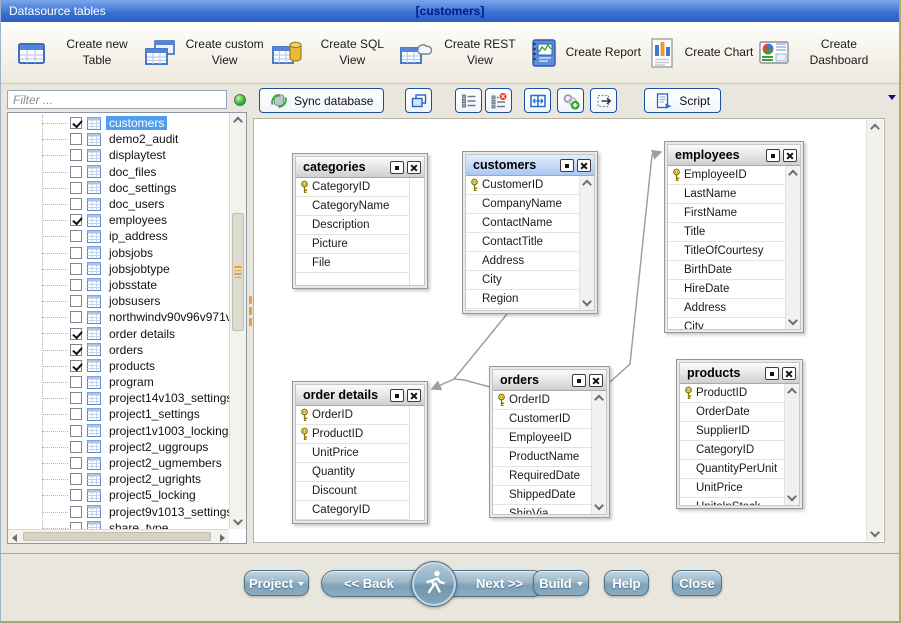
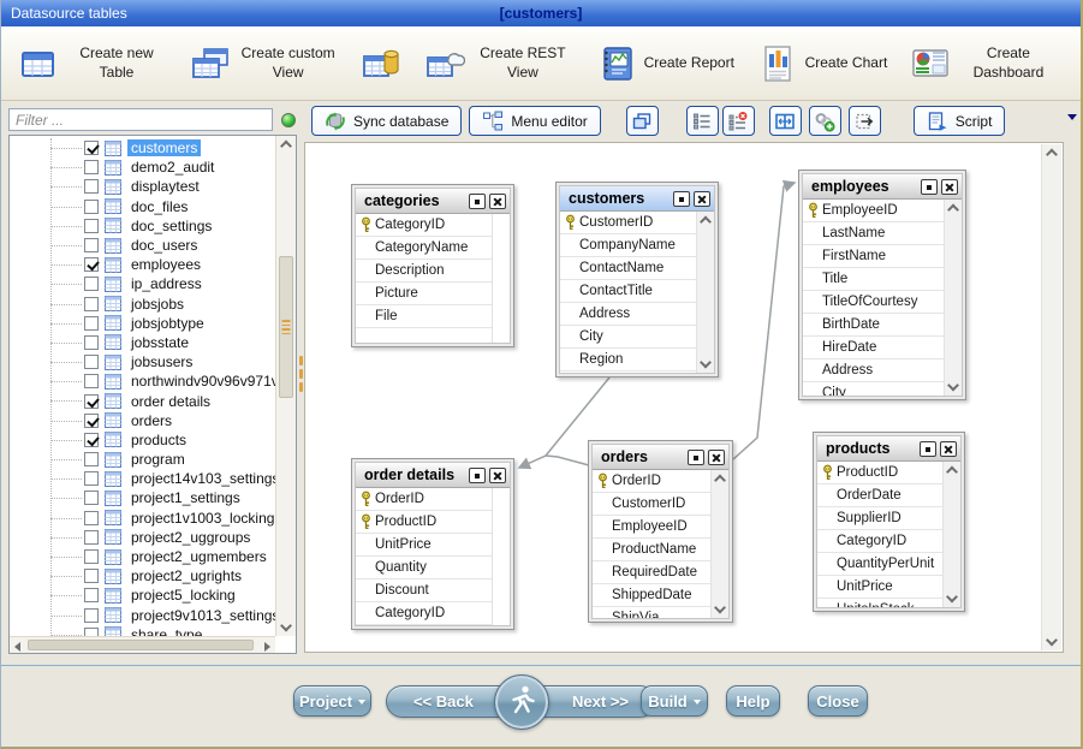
  Datasource tables
  [customers]
  Create new Table
  Create custom View
- Create SQL View
  Create REST View
  Create Report
  Create Chart
  Create Dashboard
  Filter ...
  customers
  demo2_audit
  displaytest
  doc_files
  doc_settings
  doc_users
  employees
  ip_address
  jobsjobs
  jobsjobtype
  jobsstate
  jobsusers
  northwindv90v96v971
  order details
  orders
  products
  program
  project14v103_setting
  project1_settings
  project1v1003_locking
  project2_uggroups
  project2_ugmembers
  project2_ugrights
  project5_locking
  project9v1013_setting
  share_type
  Sync database
+ Menu editor
  Script
  categories
  CategoryID
  CategoryName
  Description
  Picture
  File
  customers
  CustomerID
  CompanyName
  ContactName
  ContactTitle
  Address
  City
  Region
  employees
  EmployeeID
  LastName
  FirstName
  Title
  TitleOfCourtesy
  BirthDate
  HireDate
  Address
  City
  order details
  OrderID
  ProductID
  UnitPrice
  Quantity
  Discount
  CategoryID
  orders
  OrderID
  CustomerID
  EmployeeID
  ProductName
  RequiredDate
  ShippedDate
  products
  ProductID
  OrderDate
  SupplierID
  CategoryID
  QuantityPerUnit
  UnitPrice
  Project
  << Back
  Next >>
  Build
  Help
  Close
